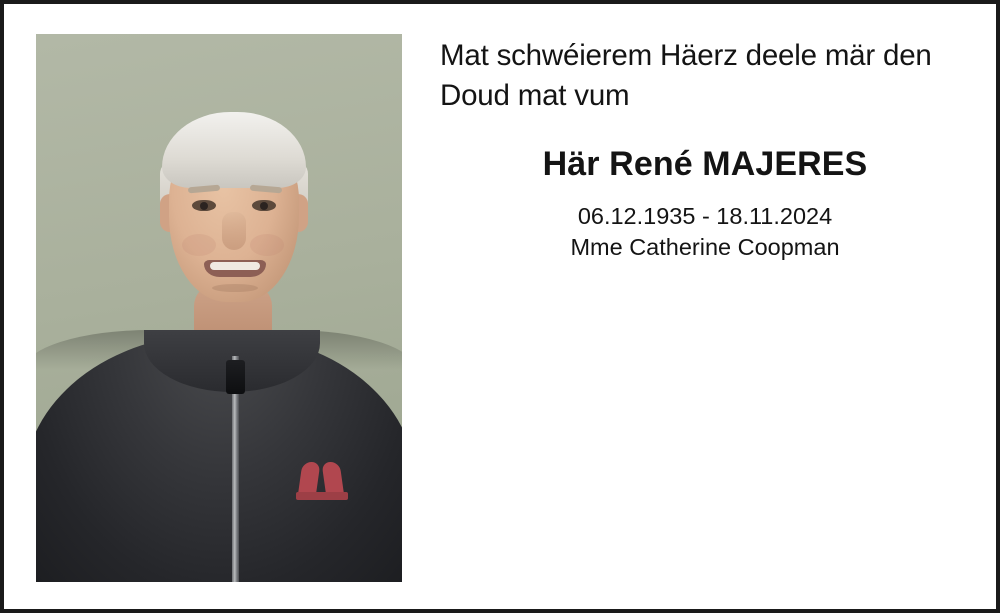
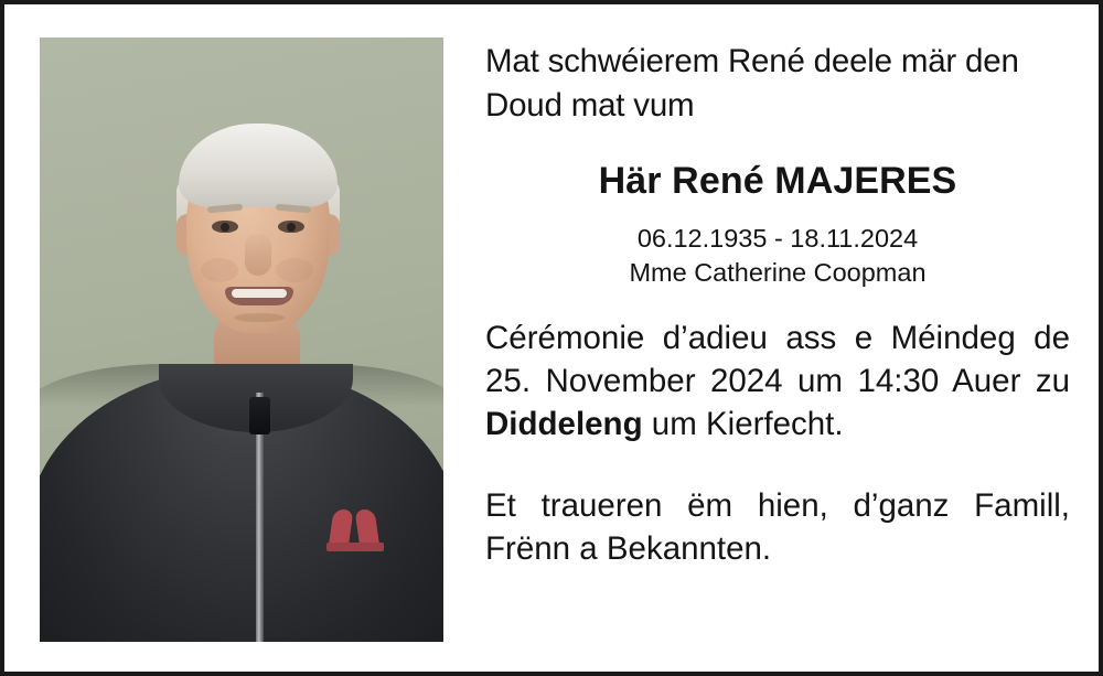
- Mat schwéierem Häerz deele mär den Doud mat vum
+ Mat schwéierem René deele mär den Doud mat vum
  Här René MAJERES
  06.12.1935 - 18.11.2024
  Mme Catherine Coopman
+ Cérémonie d’adieu ass e Méindeg de 25. November 2024 um 14:30 Auer zu Diddeleng um Kierfecht.
+ Et traueren ëm hien, d’ganz Famill, Frënn a Bekannten.
